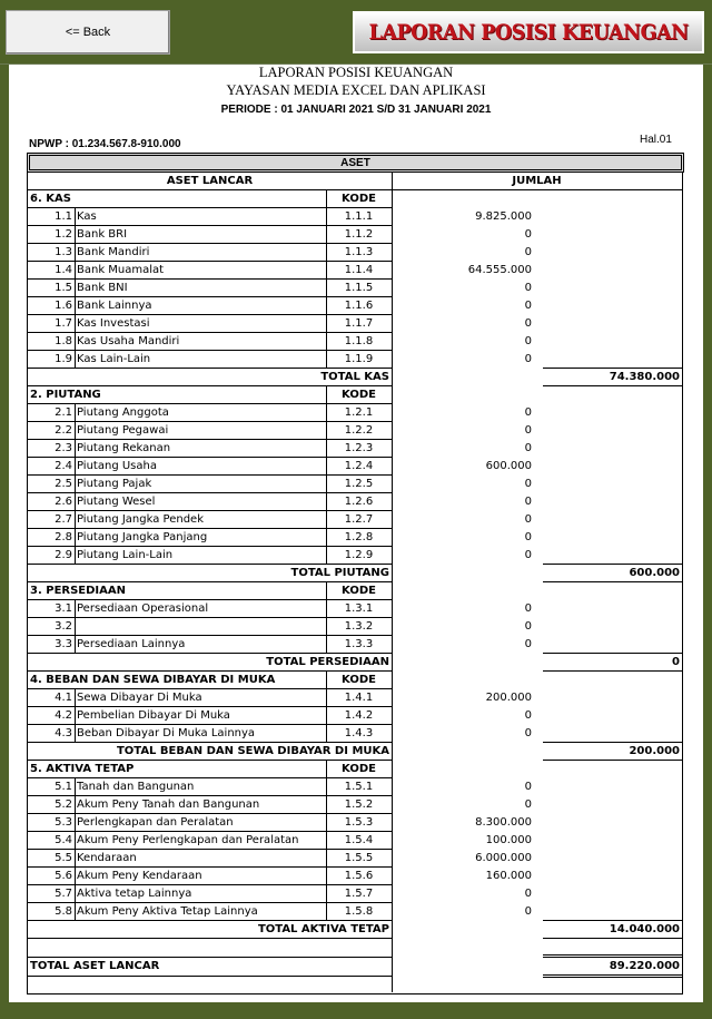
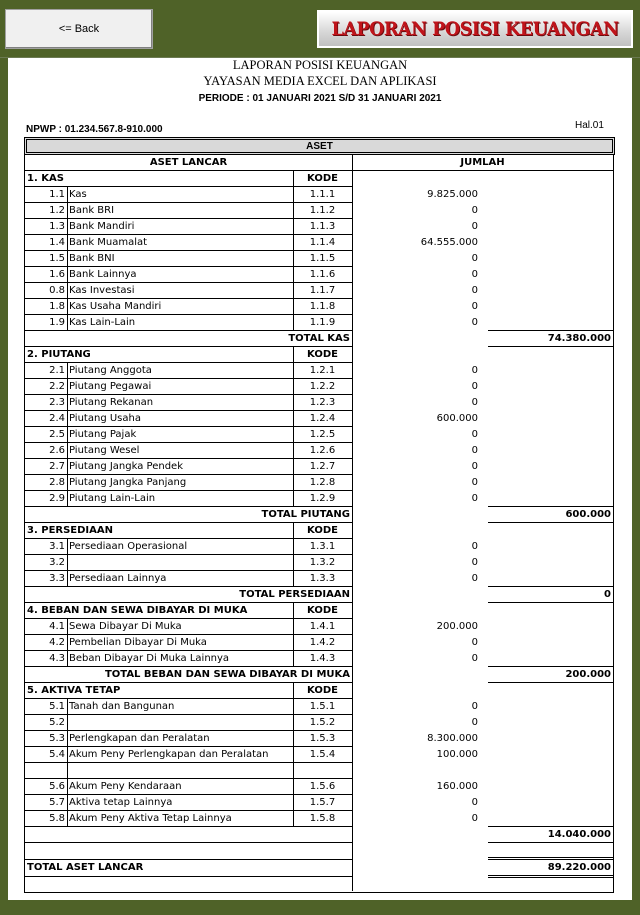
  <= Back
  LAPORAN POSISI KEUANGAN
  LAPORAN POSISI KEUANGAN
  YAYASAN MEDIA EXCEL DAN APLIKASI
  PERIODE : 01 JANUARI 2021 S/D 31 JANUARI 2021
  NPWP : 01.234.567.8-910.000
  Hal.01
  ASET
  ASET LANCAR
  JUMLAH
- 6. KAS
+ 1. KAS
  KODE
  1.1
  Kas
  1.1.1
  9.825.000
  1.2
  Bank BRI
  1.1.2
  0
  1.3
  Bank Mandiri
  1.1.3
  0
  1.4
  Bank Muamalat
  1.1.4
  64.555.000
  1.5
  Bank BNI
  1.1.5
  0
  1.6
  Bank Lainnya
  1.1.6
  0
- 1.7
+ 0.8
  Kas Investasi
  1.1.7
  0
  1.8
  Kas Usaha Mandiri
  1.1.8
  0
  1.9
  Kas Lain-Lain
  1.1.9
  0
  TOTAL KAS
  74.380.000
  2. PIUTANG
  KODE
  2.1
  Piutang Anggota
  1.2.1
  0
  2.2
  Piutang Pegawai
  1.2.2
  0
  2.3
  Piutang Rekanan
  1.2.3
  0
  2.4
  Piutang Usaha
  1.2.4
  600.000
  2.5
  Piutang Pajak
  1.2.5
  0
  2.6
  Piutang Wesel
  1.2.6
  0
  2.7
  Piutang Jangka Pendek
  1.2.7
  0
  2.8
  Piutang Jangka Panjang
  1.2.8
  0
  2.9
  Piutang Lain-Lain
  1.2.9
  0
  TOTAL PIUTANG
  600.000
  3. PERSEDIAAN
  KODE
  3.1
  Persediaan Operasional
  1.3.1
  0
  3.2
  1.3.2
  0
  3.3
  Persediaan Lainnya
  1.3.3
  0
  TOTAL PERSEDIAAN
  0
  4. BEBAN DAN SEWA DIBAYAR DI MUKA
  KODE
  4.1
  Sewa Dibayar Di Muka
  1.4.1
  200.000
  4.2
  Pembelian Dibayar Di Muka
  1.4.2
  0
  4.3
  Beban Dibayar Di Muka Lainnya
  1.4.3
  0
  TOTAL BEBAN DAN SEWA DIBAYAR DI MUKA
  200.000
  5. AKTIVA TETAP
  KODE
  5.1
  Tanah dan Bangunan
  1.5.1
  0
  5.2
- Akum Peny Tanah dan Bangunan
  1.5.2
  0
  5.3
  Perlengkapan dan Peralatan
  1.5.3
  8.300.000
  5.4
  Akum Peny Perlengkapan dan Peralatan
  1.5.4
  100.000
- 5.5
- Kendaraan
- 1.5.5
- 6.000.000
  5.6
  Akum Peny Kendaraan
  1.5.6
  160.000
  5.7
  Aktiva tetap Lainnya
  1.5.7
  0
  5.8
  Akum Peny Aktiva Tetap Lainnya
  1.5.8
  0
- TOTAL AKTIVA TETAP
  14.040.000
  TOTAL ASET LANCAR
  89.220.000
